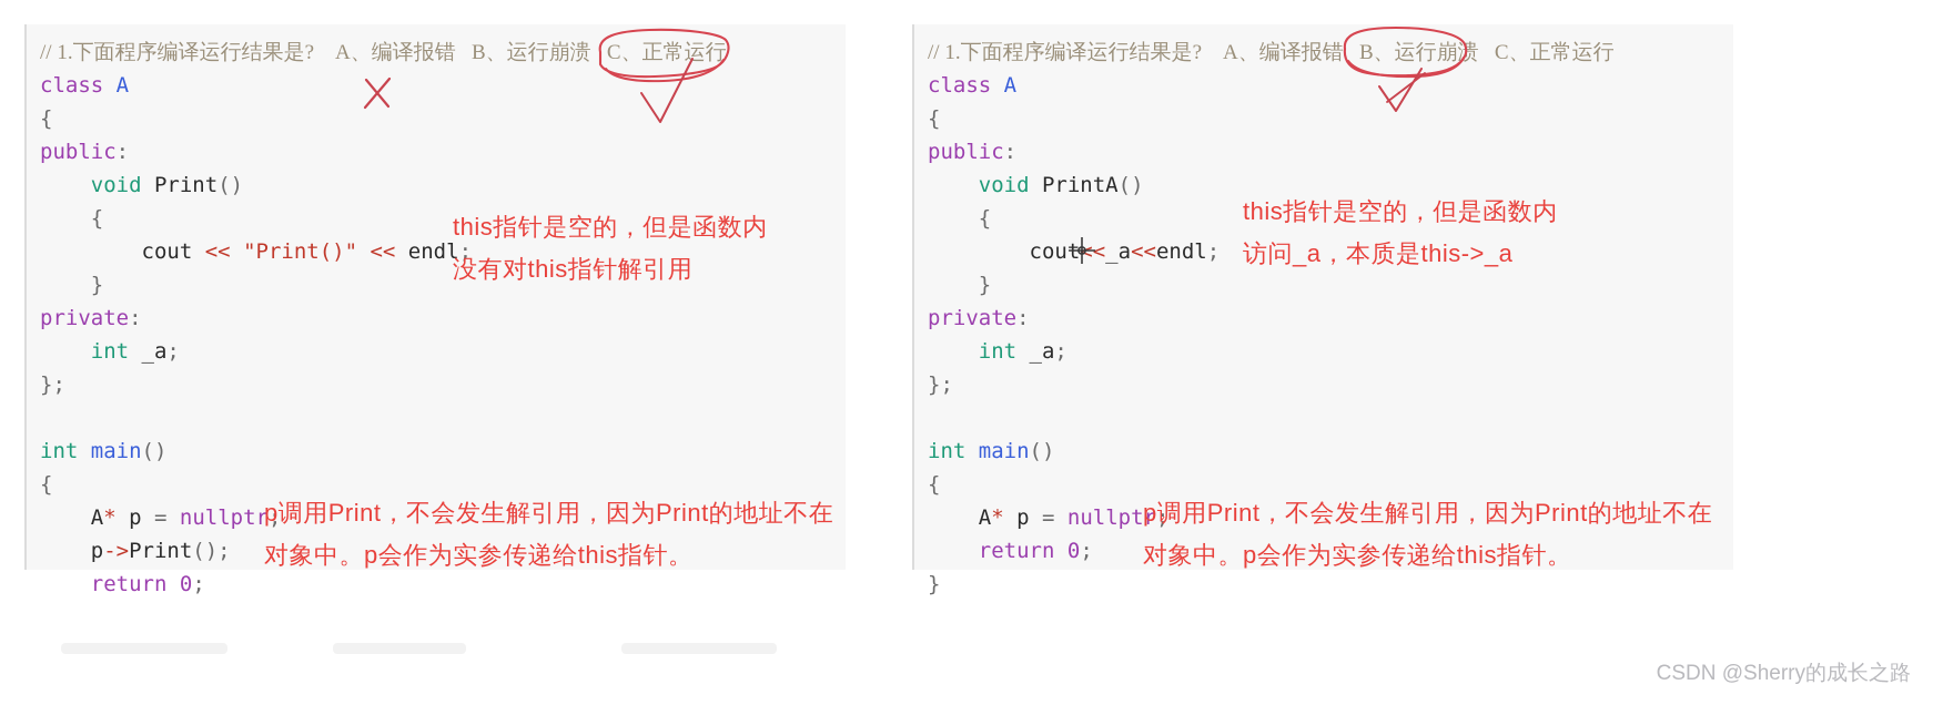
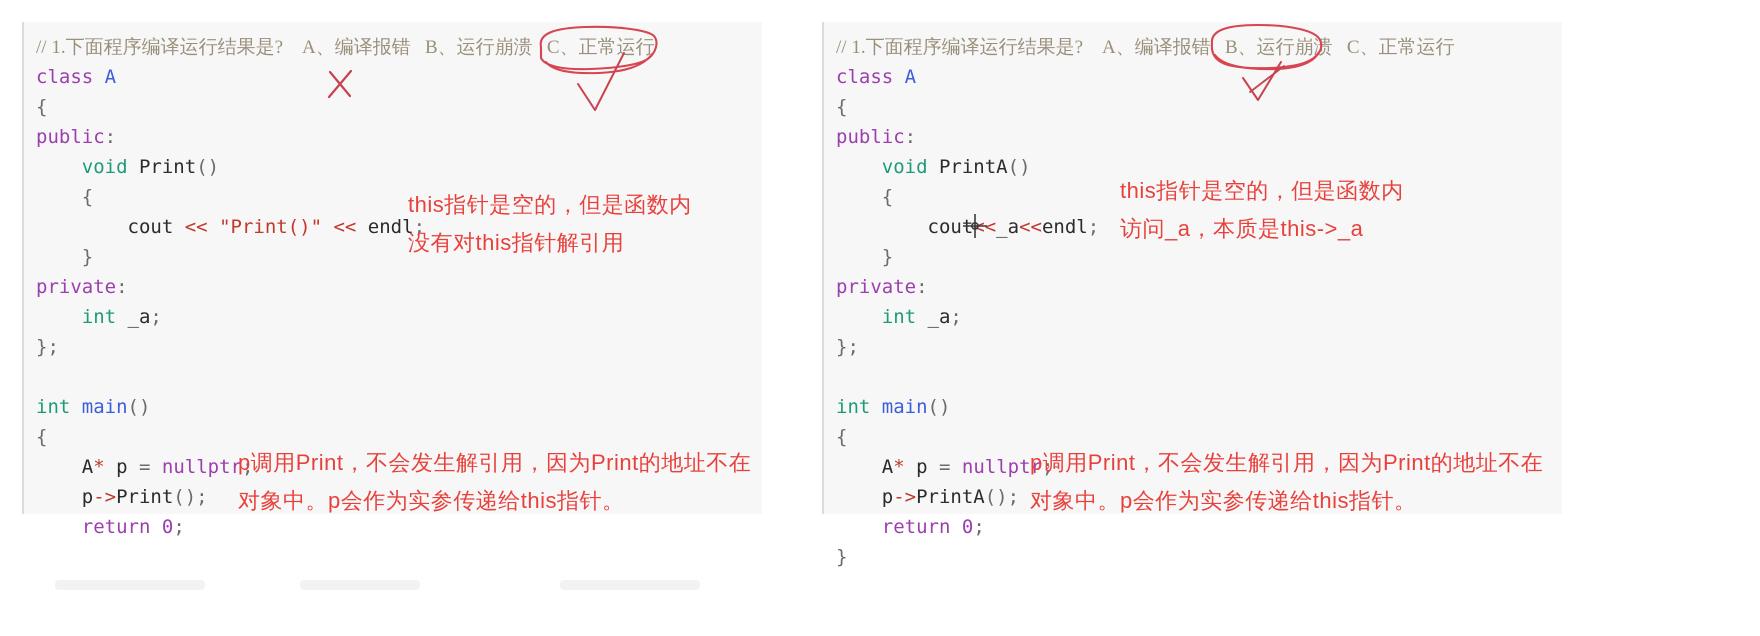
  // 1.下面程序编译运行结果是? A、编译报错 B、运行崩溃 C、正常运行
  class A
  {
  public:
  void Print()
  {
  cout << "Print()" << endl;
  }
  private:
  int _a;
  };
  int main()
  {
  A* p = nullptr;
  p->Print();
  return 0;
  // 1.下面程序编译运行结果是? A、编译报错 B、运行崩溃 C、正常运行
  class A
  {
  public:
  void PrintA()
  {
  cout<<_a<<endl;
  }
  private:
  int _a;
  };
  int main()
  {
  A* p = nullptr;
+ p->PrintA();
  return 0;
  }
  this指针是空的，但是函数内
  没有对this指针解引用
  p调用Print，不会发生解引用，因为Print的地址不在
  对象中。p会作为实参传递给this指针。
  this指针是空的，但是函数内
  访问_a，本质是this->_a
  p调用Print，不会发生解引用，因为Print的地址不在
  对象中。p会作为实参传递给this指针。
- CSDN @Sherry的成长之路
